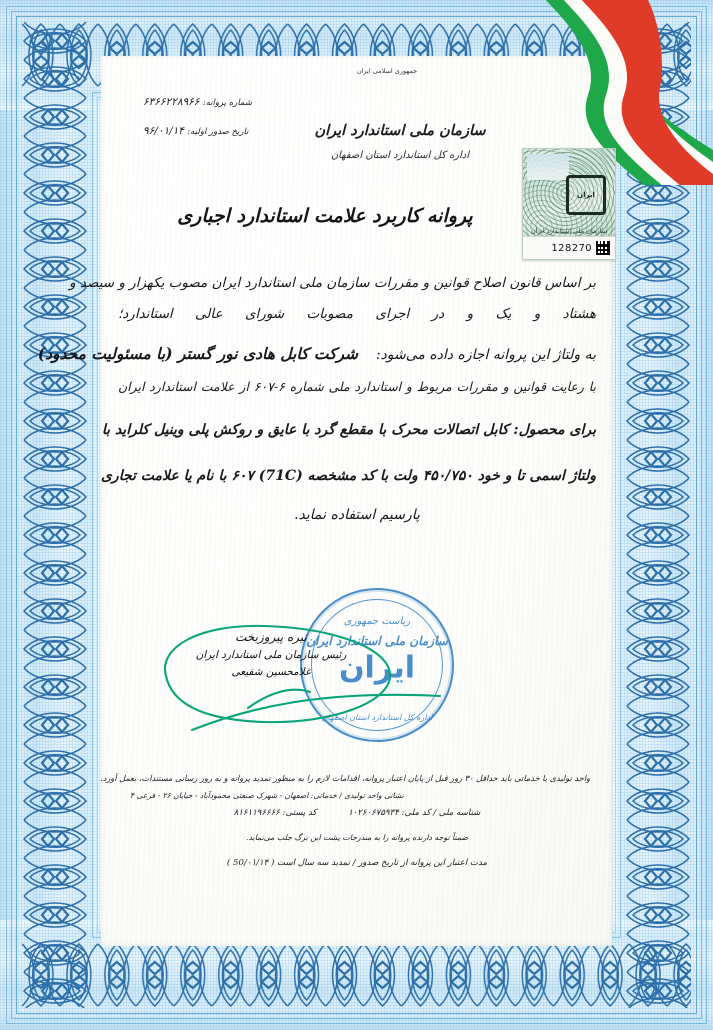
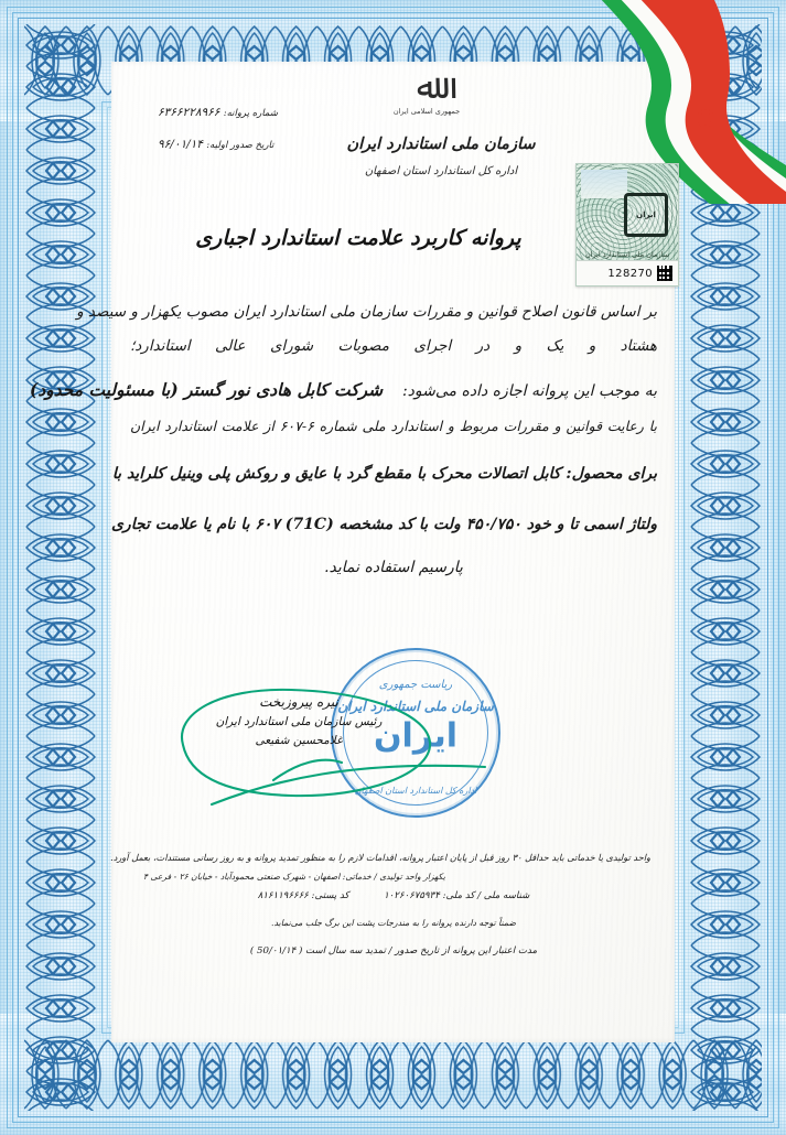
+ ﷲ
  جمهوری اسلامی ایران
  سازمان ملی استاندارد ایران
  اداره کل استاندارد استان اصفهان
  شماره پروانه: ۶۳۶۶۲۲۸۹۶۶
  تاریخ صدور اولیه: ۹۶/۰۱/۱۴
  پروانه کاربرد علامت استاندارد اجباری
  ایران
  سازمان ملی استاندارد ایران
  128270
  بر اساس قانون اصلاح قوانین و مقررات سازمان ملی استاندارد ایران مصوب یکهزار و سیصد و
  هشتاد و یک و در اجرای مصوبات شورای عالی استاندارد؛
- به ولتاژ این پروانه اجازه داده می‌شود: شرکت کابل هادی نور گستر (با مسئولیت محدود)
+ به موجب این پروانه اجازه داده می‌شود: شرکت کابل هادی نور گستر (با مسئولیت محدود)
  با رعایت قوانین و مقررات مربوط و استاندارد ملی شماره ۶-۶۰۷ از علامت استاندارد ایران
  برای محصول: کابل اتصالات محرک با مقطع گرد با عایق و روکش پلی وینیل کلراید با
  ولتاژ اسمی تا و خود ۴۵۰/۷۵۰ ولت با کد مشخصه (71C) ۶۰۷ با نام یا علامت تجاری
  پارسیم استفاده نماید.
  ریاست جمهوری
  سازمان ملی استانارد ایران
  ایران
  اداره کل استاندارد استان اصفه
  نیره پیروزبخت
  رئیس سازمان ملی استاندارد ایران
  غلامحسین شفیعی
  واحد تولیدی یا خدماتی باید حداقل ۳۰ روز قبل از پایان اعتبار پروانه، اقدامات لازم را به منظور تمدید پروانه و به روز رسانی مستندات، بعمل آورد.
- نشانی واحد تولیدی / خدماتی: اصفهان - شهرک صنعتی محمودآباد - خیابان ۲۶ - فرعی ۴
+ یکهزار واحد تولیدی / خدماتی: اصفهان - شهرک صنعتی محمودآباد - خیابان ۲۶ - فرعی ۴
  شناسه ملی / کد ملی: ۱۰۲۶۰۶۷۵۹۳۴ کد پستی: ۸۱۶۱۱۹۶۶۶۶
  ضمناً توجه دارنده پروانه را به مندرجات پشت این برگ جلب می‌نماید.
  مدت اعتبار این پروانه از تاریخ صدور / تمدید سه سال است ( 50/۰۱/۱۴ )
